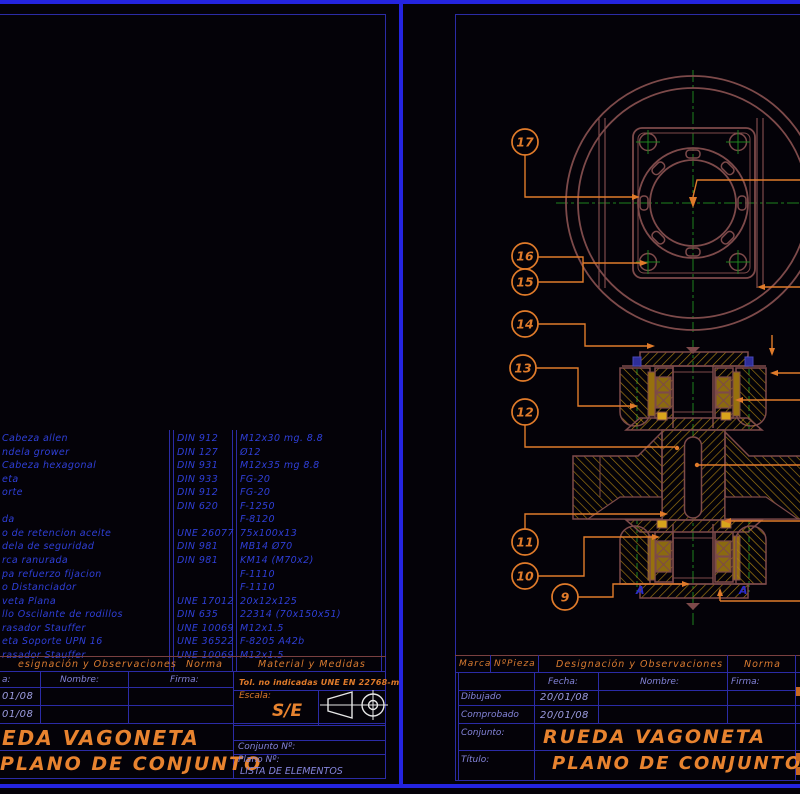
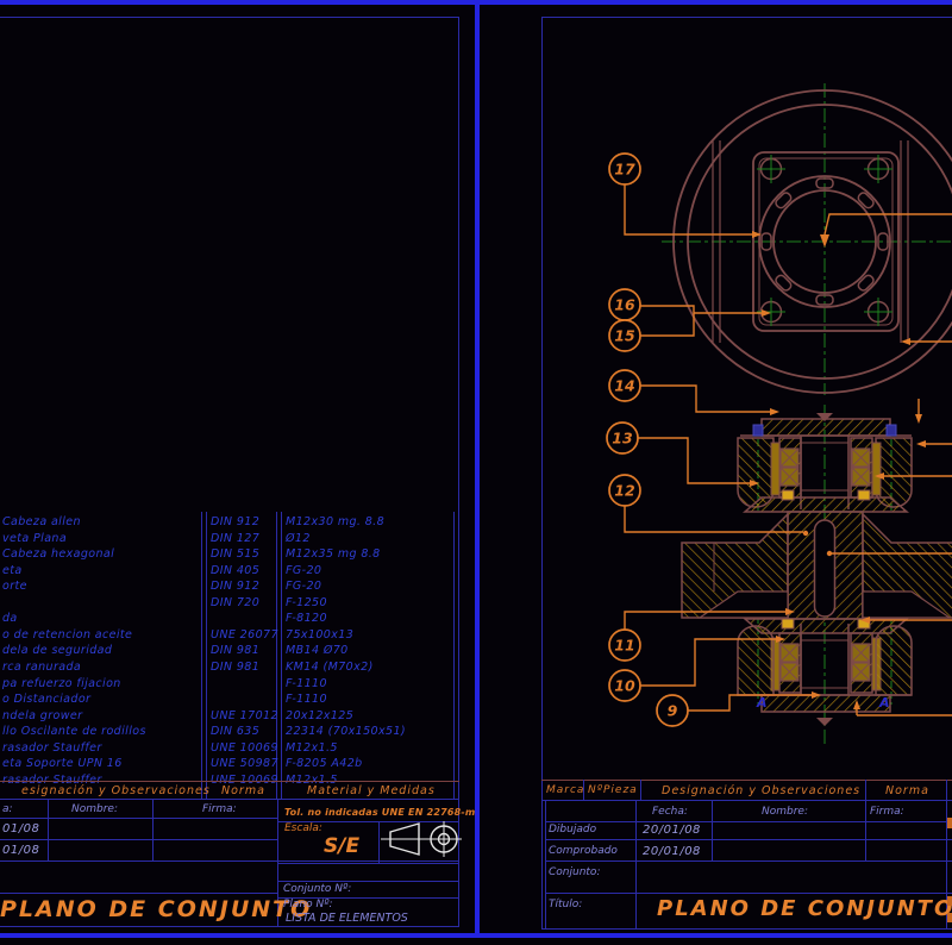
  Cabeza allen
  DIN 912
  M12x30 mg. 8.8
- ndela grower
+ veta Plana
  DIN 127
  Ø12
  Cabeza hexagonal
- DIN 931
+ DIN 515
  M12x35 mg 8.8
  eta
- DIN 933
+ DIN 405
  FG-20
  orte
  DIN 912
  FG-20
- DIN 620
+ DIN 720
  F-1250
  da
  F-8120
  o de retencion aceite
  UNE 26077
  75x100x13
  dela de seguridad
  DIN 981
  MB14 Ø70
  rca ranurada
  DIN 981
  KM14 (M70x2)
  pa refuerzo fijacion
  F-1110
  o Distanciador
  F-1110
- veta Plana
+ ndela grower
  UNE 17012
  20x12x125
  llo Oscilante de rodillos
  DIN 635
  22314 (70x150x51)
  rasador Stauffer
  UNE 10069
  M12x1.5
  eta Soporte UPN 16
- UNE 36522
+ UNE 50987
  F-8205 A42b
  esignación y Observaciones
  Norma
  Material y Medidas
  a:
  Nombre:
  Firma:
  Tol. no indicadas UNE EN 22768-m
  01/08
  01/08
  Escala:
  S/E
- EDA VAGONETA
  PLANO DE CONJUNTO
  Conjunto Nº:
  Plano Nº:
  LISTA DE ELEMENTOS
  Marca
  NºPieza
  Designación y Observaciones
  Norma
  Fecha:
  Nombre:
  Firma:
  Dibujado
  20/01/08
  Comprobado
  20/01/08
  Conjunto:
- RUEDA VAGONETA
  Título:
  PLANO DE CONJUNTO
  A
  A
  17
  16
  15
  14
  13
  12
  11
  10
  9
